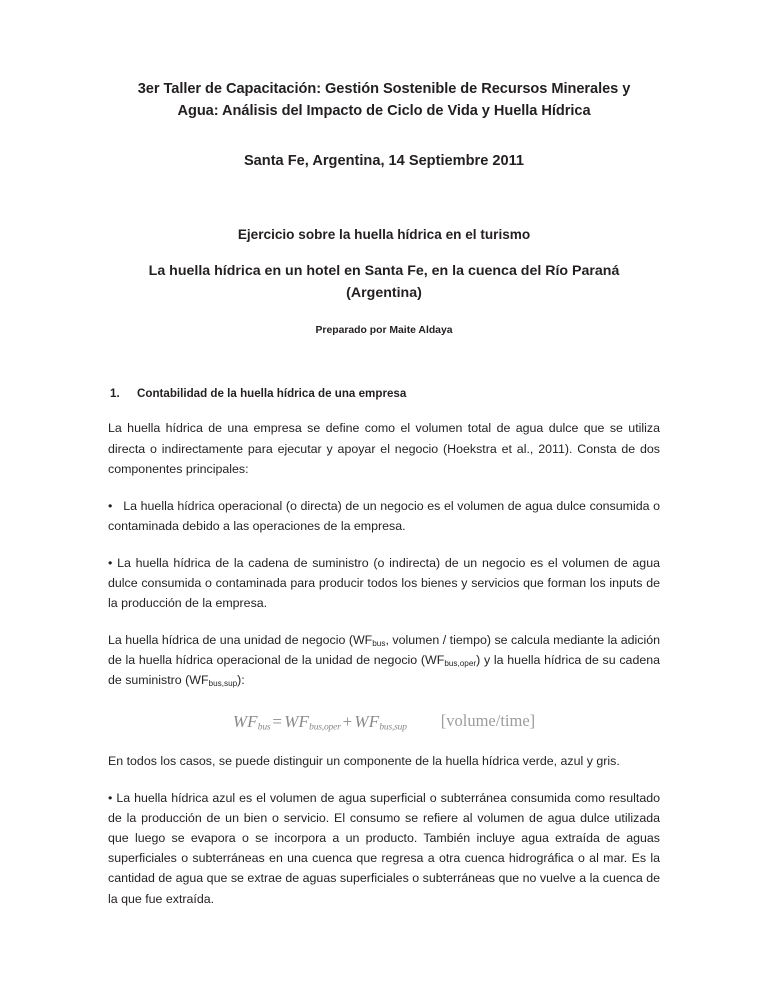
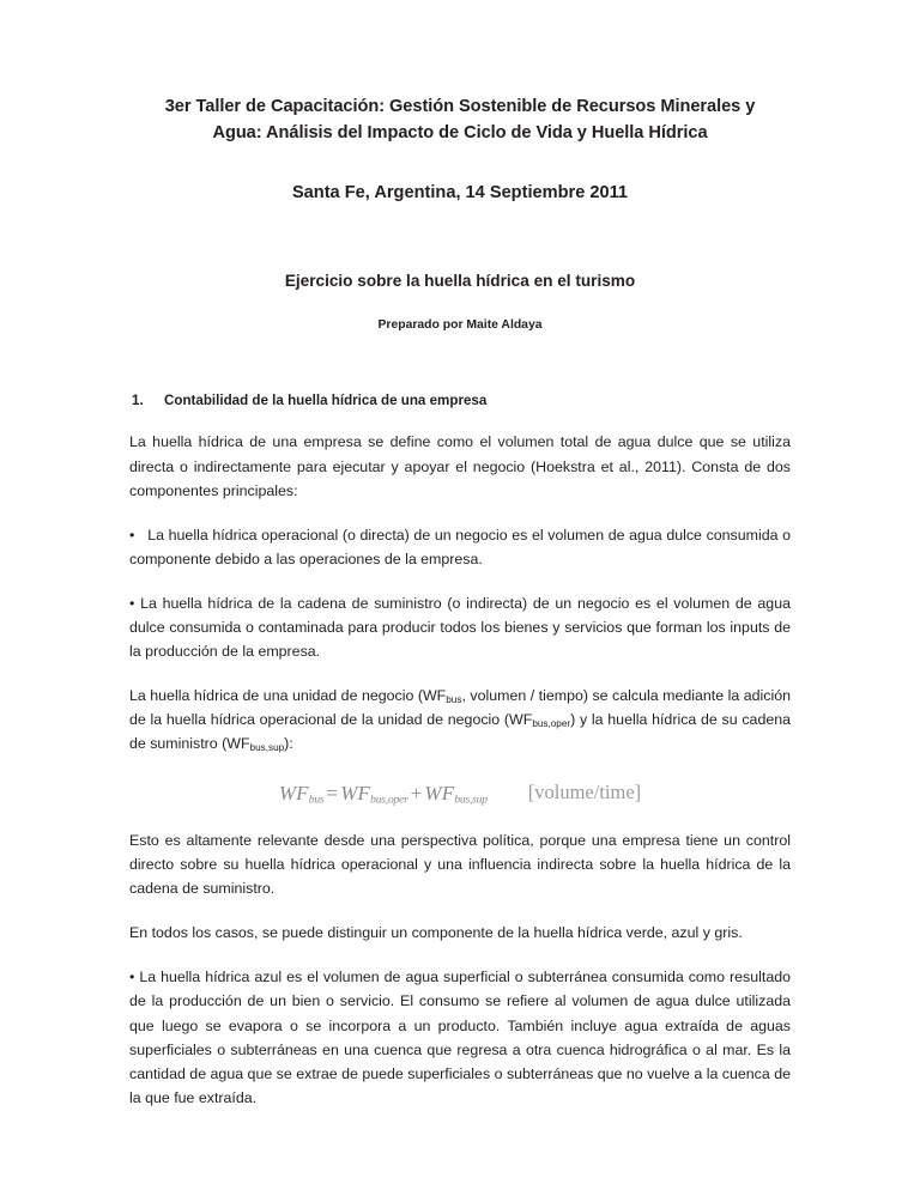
  3er Taller de Capacitación: Gestión Sostenible de Recursos Minerales y
  Agua: Análisis del Impacto de Ciclo de Vida y Huella Hídrica
  Santa Fe, Argentina, 14 Septiembre 2011
  Ejercicio sobre la huella hídrica en el turismo
- La huella hídrica en un hotel en Santa Fe, en la cuenca del Río Paraná
- (Argentina)
  Preparado por Maite Aldaya
  1.
  Contabilidad de la huella hídrica de una empresa
  La huella hídrica de una empresa se define como el volumen total de agua dulce que se utiliza directa o indirectamente para ejecutar y apoyar el negocio (Hoekstra et al., 2011). Consta de dos componentes principales:
- • La huella hídrica operacional (o directa) de un negocio es el volumen de agua dulce consumida o contaminada debido a las operaciones de la empresa.
+ • La huella hídrica operacional (o directa) de un negocio es el volumen de agua dulce consumida o componente debido a las operaciones de la empresa.
  • La huella hídrica de la cadena de suministro (o indirecta) de un negocio es el volumen de agua dulce consumida o contaminada para producir todos los bienes y servicios que forman los inputs de la producción de la empresa.
  La huella hídrica de una unidad de negocio (WFbus, volumen / tiempo) se calcula mediante la adición de la huella hídrica operacional de la unidad de negocio (WFbus,oper) y la huella hídrica de su cadena de suministro (WFbus,sup):
  WFbus=WFbus,oper+WFbus,sup[volume/time]
+ Esto es altamente relevante desde una perspectiva política, porque una empresa tiene un control directo sobre su huella hídrica operacional y una influencia indirecta sobre la huella hídrica de la cadena de suministro.
  En todos los casos, se puede distinguir un componente de la huella hídrica verde, azul y gris.
- • La huella hídrica azul es el volumen de agua superficial o subterránea consumida como resultado de la producción de un bien o servicio. El consumo se refiere al volumen de agua dulce utilizada que luego se evapora o se incorpora a un producto. También incluye agua extraída de aguas superficiales o subterráneas en una cuenca que regresa a otra cuenca hidrográfica o al mar. Es la cantidad de agua que se extrae de aguas superficiales o subterráneas que no vuelve a la cuenca de la que fue extraída.
+ • La huella hídrica azul es el volumen de agua superficial o subterránea consumida como resultado de la producción de un bien o servicio. El consumo se refiere al volumen de agua dulce utilizada que luego se evapora o se incorpora a un producto. También incluye agua extraída de aguas superficiales o subterráneas en una cuenca que regresa a otra cuenca hidrográfica o al mar. Es la cantidad de agua que se extrae de puede superficiales o subterráneas que no vuelve a la cuenca de la que fue extraída.
